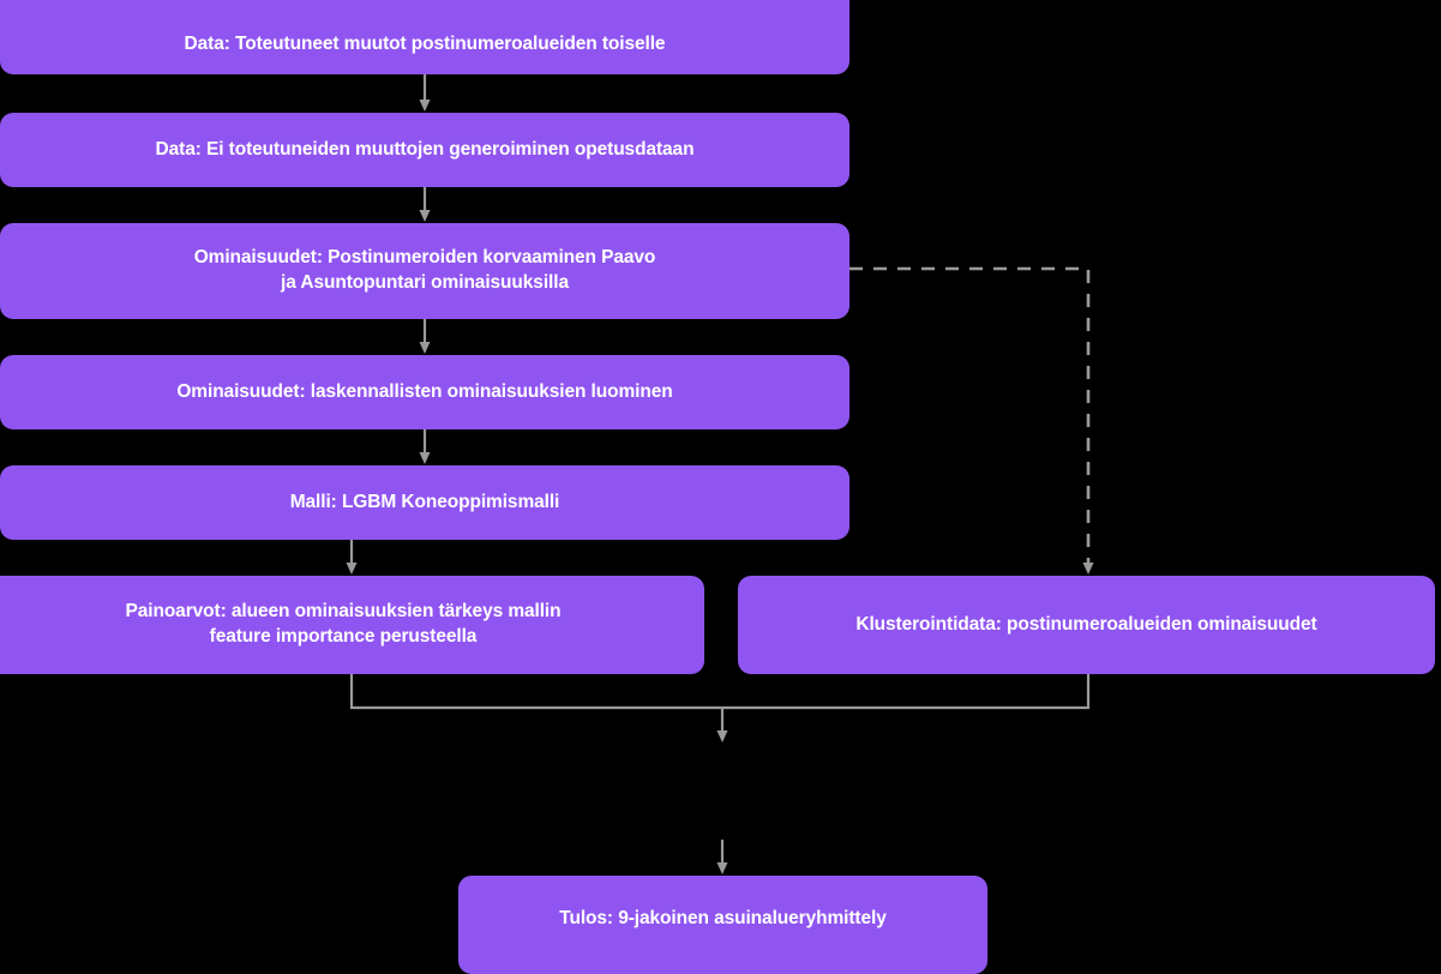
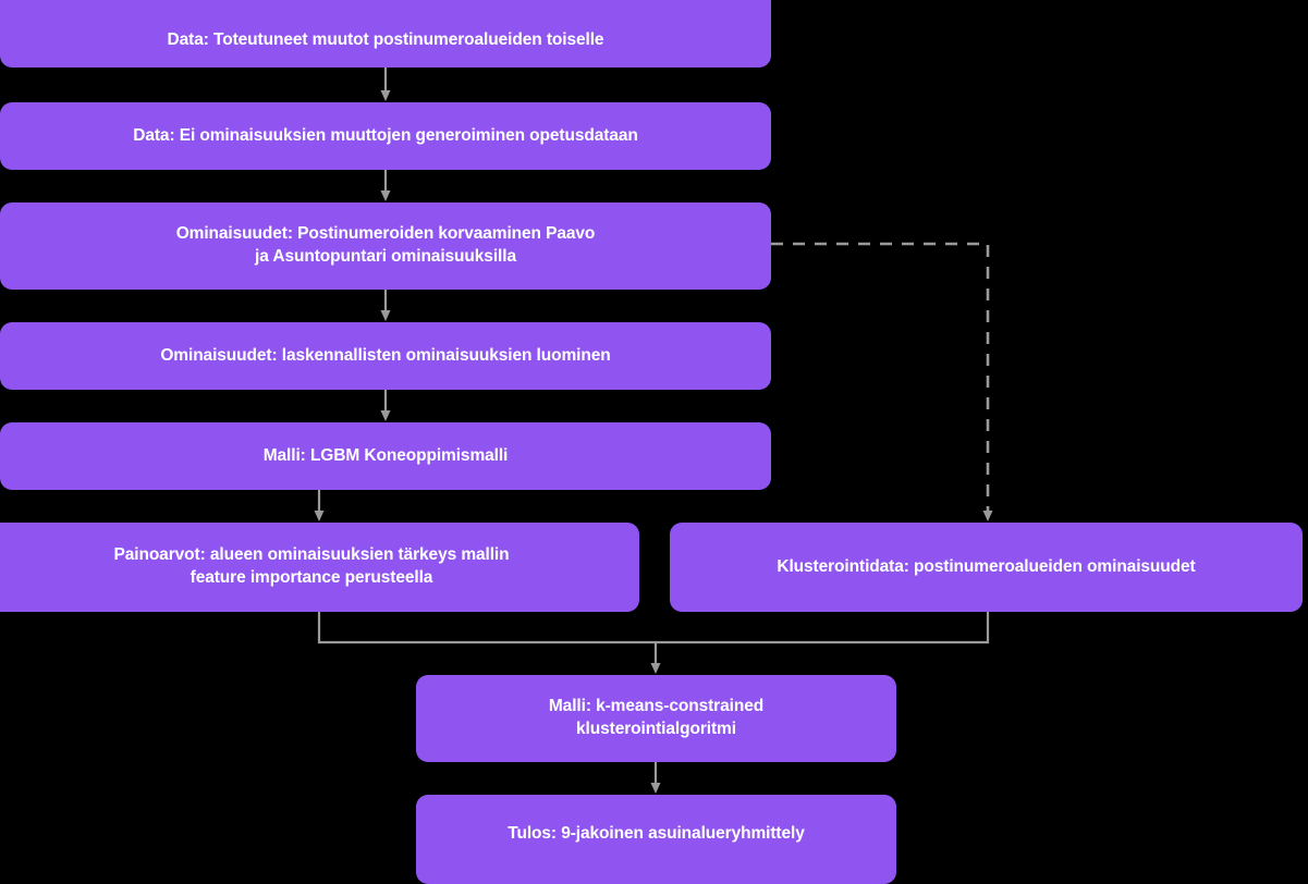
  Data: Toteutuneet muutot postinumeroalueiden toiselle
- Data: Ei toteutuneiden muuttojen generoiminen opetusdataan
+ Data: Ei ominaisuuksien muuttojen generoiminen opetusdataan
  Ominaisuudet: Postinumeroiden korvaaminen Paavo
  ja Asuntopuntari ominaisuuksilla
  Ominaisuudet: laskennallisten ominaisuuksien luominen
  Malli: LGBM Koneoppimismalli
  Painoarvot: alueen ominaisuuksien tärkeys mallin
  feature importance perusteella
  Klusterointidata: postinumeroalueiden ominaisuudet
+ Malli: k-means-constrained
+ klusterointialgoritmi
  Tulos: 9-jakoinen asuinalueryhmittely
